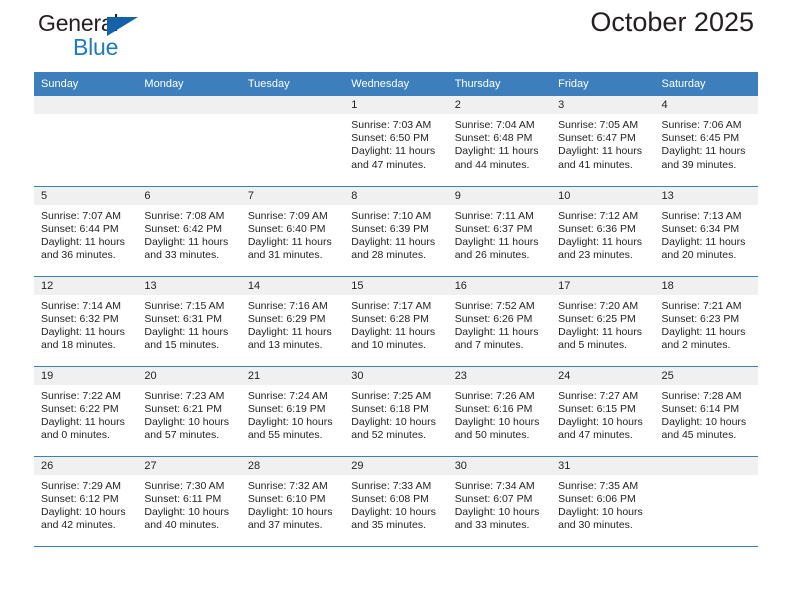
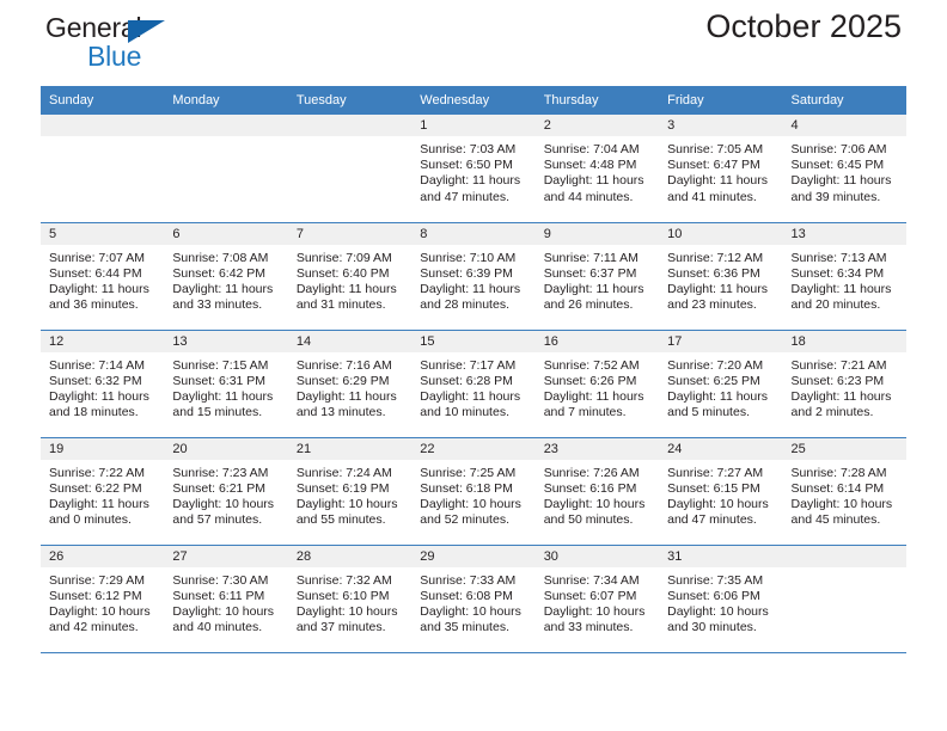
  General
  Blue
  October 2025
  Sunday	Monday	Tuesday	Wednesday	Thursday	Friday	Saturday
- 			1Sunrise: 7:03 AMSunset: 6:50 PMDaylight: 11 hoursand 47 minutes.	2Sunrise: 7:04 AMSunset: 6:48 PMDaylight: 11 hoursand 44 minutes.	3Sunrise: 7:05 AMSunset: 6:47 PMDaylight: 11 hoursand 41 minutes.	4Sunrise: 7:06 AMSunset: 6:45 PMDaylight: 11 hoursand 39 minutes.
+ 			1Sunrise: 7:03 AMSunset: 6:50 PMDaylight: 11 hoursand 47 minutes.	2Sunrise: 7:04 AMSunset: 4:48 PMDaylight: 11 hoursand 44 minutes.	3Sunrise: 7:05 AMSunset: 6:47 PMDaylight: 11 hoursand 41 minutes.	4Sunrise: 7:06 AMSunset: 6:45 PMDaylight: 11 hoursand 39 minutes.
  5Sunrise: 7:07 AMSunset: 6:44 PMDaylight: 11 hoursand 36 minutes.	6Sunrise: 7:08 AMSunset: 6:42 PMDaylight: 11 hoursand 33 minutes.	7Sunrise: 7:09 AMSunset: 6:40 PMDaylight: 11 hoursand 31 minutes.	8Sunrise: 7:10 AMSunset: 6:39 PMDaylight: 11 hoursand 28 minutes.	9Sunrise: 7:11 AMSunset: 6:37 PMDaylight: 11 hoursand 26 minutes.	10Sunrise: 7:12 AMSunset: 6:36 PMDaylight: 11 hoursand 23 minutes.	13Sunrise: 7:13 AMSunset: 6:34 PMDaylight: 11 hoursand 20 minutes.
  12Sunrise: 7:14 AMSunset: 6:32 PMDaylight: 11 hoursand 18 minutes.	13Sunrise: 7:15 AMSunset: 6:31 PMDaylight: 11 hoursand 15 minutes.	14Sunrise: 7:16 AMSunset: 6:29 PMDaylight: 11 hoursand 13 minutes.	15Sunrise: 7:17 AMSunset: 6:28 PMDaylight: 11 hoursand 10 minutes.	16Sunrise: 7:52 AMSunset: 6:26 PMDaylight: 11 hoursand 7 minutes.	17Sunrise: 7:20 AMSunset: 6:25 PMDaylight: 11 hoursand 5 minutes.	18Sunrise: 7:21 AMSunset: 6:23 PMDaylight: 11 hoursand 2 minutes.
- 19Sunrise: 7:22 AMSunset: 6:22 PMDaylight: 11 hoursand 0 minutes.	20Sunrise: 7:23 AMSunset: 6:21 PMDaylight: 10 hoursand 57 minutes.	21Sunrise: 7:24 AMSunset: 6:19 PMDaylight: 10 hoursand 55 minutes.	30Sunrise: 7:25 AMSunset: 6:18 PMDaylight: 10 hoursand 52 minutes.	23Sunrise: 7:26 AMSunset: 6:16 PMDaylight: 10 hoursand 50 minutes.	24Sunrise: 7:27 AMSunset: 6:15 PMDaylight: 10 hoursand 47 minutes.	25Sunrise: 7:28 AMSunset: 6:14 PMDaylight: 10 hoursand 45 minutes.
+ 19Sunrise: 7:22 AMSunset: 6:22 PMDaylight: 11 hoursand 0 minutes.	20Sunrise: 7:23 AMSunset: 6:21 PMDaylight: 10 hoursand 57 minutes.	21Sunrise: 7:24 AMSunset: 6:19 PMDaylight: 10 hoursand 55 minutes.	22Sunrise: 7:25 AMSunset: 6:18 PMDaylight: 10 hoursand 52 minutes.	23Sunrise: 7:26 AMSunset: 6:16 PMDaylight: 10 hoursand 50 minutes.	24Sunrise: 7:27 AMSunset: 6:15 PMDaylight: 10 hoursand 47 minutes.	25Sunrise: 7:28 AMSunset: 6:14 PMDaylight: 10 hoursand 45 minutes.
  26Sunrise: 7:29 AMSunset: 6:12 PMDaylight: 10 hoursand 42 minutes.	27Sunrise: 7:30 AMSunset: 6:11 PMDaylight: 10 hoursand 40 minutes.	28Sunrise: 7:32 AMSunset: 6:10 PMDaylight: 10 hoursand 37 minutes.	29Sunrise: 7:33 AMSunset: 6:08 PMDaylight: 10 hoursand 35 minutes.	30Sunrise: 7:34 AMSunset: 6:07 PMDaylight: 10 hoursand 33 minutes.	31Sunrise: 7:35 AMSunset: 6:06 PMDaylight: 10 hoursand 30 minutes.
